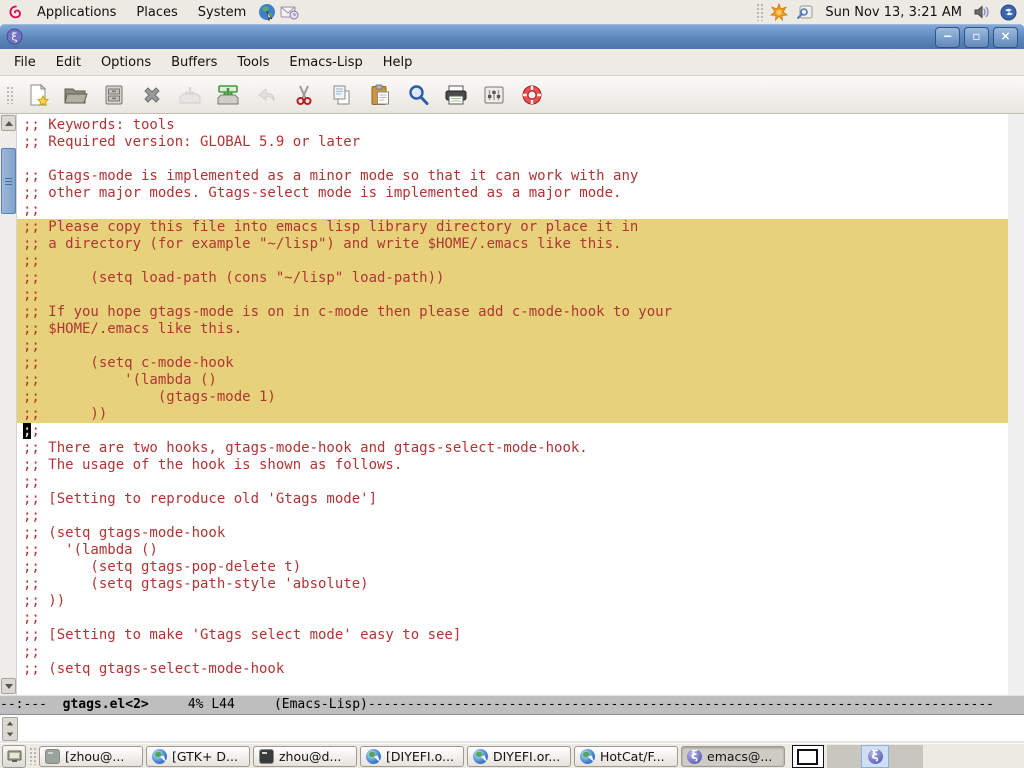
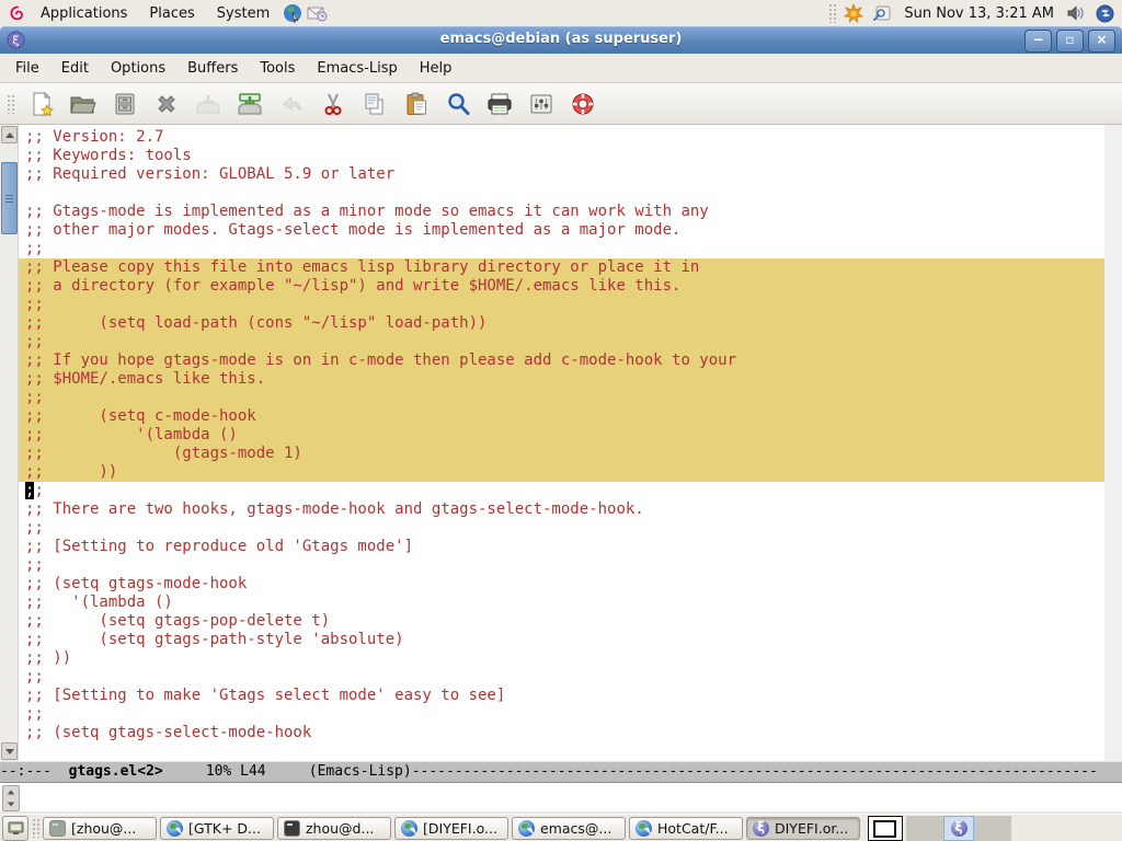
  Applications
  Places
  System
  Sun Nov 13, 3:21 AM
  ξ
+ emacs@debian (as superuser)
  −
  ▫
  ×
  File
  Edit
  Options
  Buffers
  Tools
  Emacs-Lisp
  Help
+ ;; Version: 2.7
  ;; Keywords: tools
  ;; Required version: GLOBAL 5.9 or later
- ;; Gtags-mode is implemented as a minor mode so that it can work with any
+ ;; Gtags-mode is implemented as a minor mode so emacs it can work with any
  ;; other major modes. Gtags-select mode is implemented as a major mode.
  ;;
  ;; Please copy this file into emacs lisp library directory or place it in
  ;; a directory (for example "~/lisp") and write $HOME/.emacs like this.
  ;;
  ;; (setq load-path (cons "~/lisp" load-path))
  ;;
  ;; If you hope gtags-mode is on in c-mode then please add c-mode-hook to your
  ;; $HOME/.emacs like this.
  ;;
  ;; (setq c-mode-hook
  ;; '(lambda ()
  ;; (gtags-mode 1)
  ;; ))
  ;;
  ;; There are two hooks, gtags-mode-hook and gtags-select-mode-hook.
- ;; The usage of the hook is shown as follows.
  ;;
  ;; [Setting to reproduce old 'Gtags mode']
  ;;
  ;; (setq gtags-mode-hook
  ;; '(lambda ()
  ;; (setq gtags-pop-delete t)
  ;; (setq gtags-path-style 'absolute)
  ;; ))
  ;;
  ;; [Setting to make 'Gtags select mode' easy to see]
  ;;
  ;; (setq gtags-select-mode-hook
- --:--- gtags.el<2> 4% L44 (Emacs-Lisp)--------------------------------------------------------------------------------
+ --:--- gtags.el<2> 10% L44 (Emacs-Lisp)--------------------------------------------------------------------------------
  [zhou@...
  [GTK+ D...
  zhou@d...
  [DIYEFI.o...
- DIYEFI.or...
+ emacs@...
  HotCat/F...
- emacs@...
+ DIYEFI.or...
